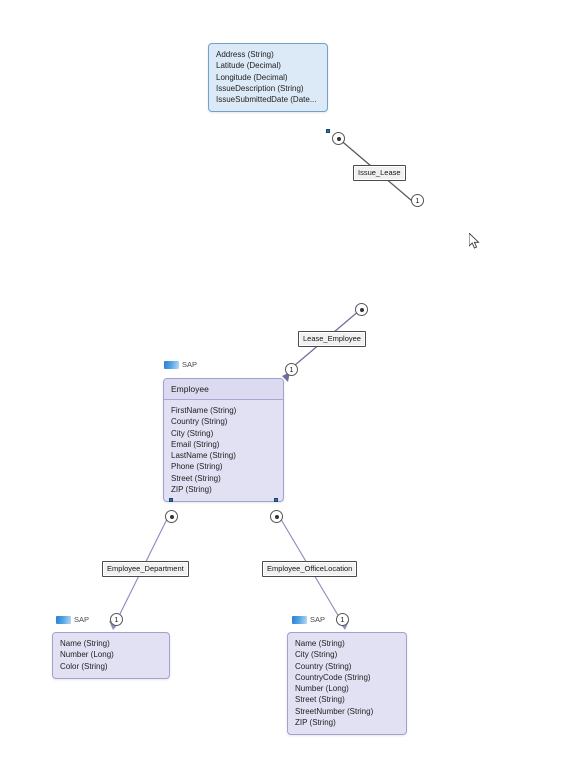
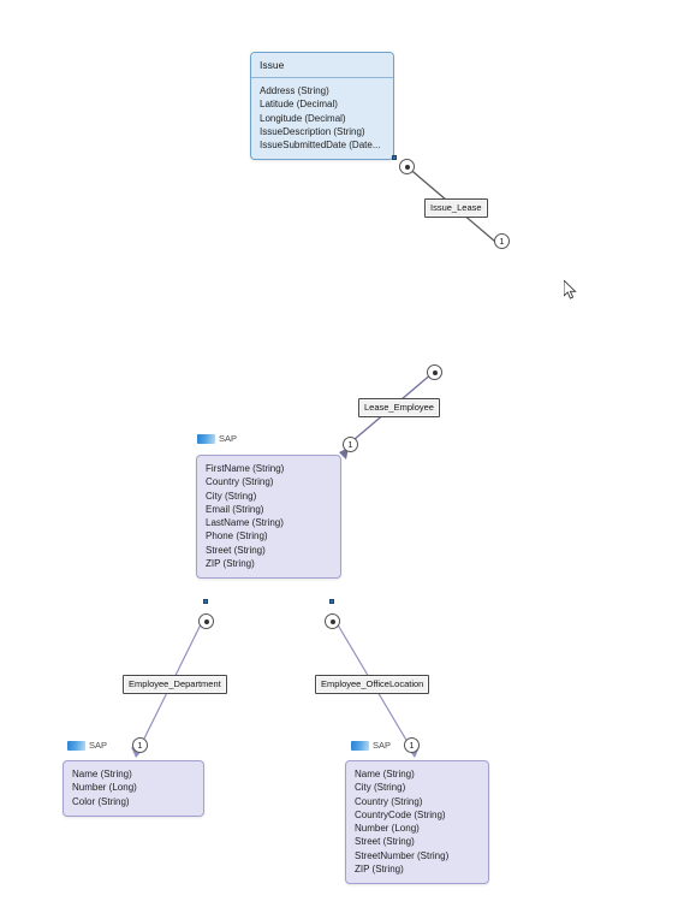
+ Issue
  Address (String)
  Latitude (Decimal)
  Longitude (Decimal)
  IssueDescription (String)
  IssueSubmittedDate (Date...
  SAP
- Employee
  FirstName (String)
  Country (String)
  City (String)
  Email (String)
  LastName (String)
  Phone (String)
  Street (String)
  ZIP (String)
  SAP
  Name (String)
  Number (Long)
  Color (String)
  SAP
  Name (String)
  City (String)
  Country (String)
  CountryCode (String)
  Number (Long)
  Street (String)
  StreetNumber (String)
  ZIP (String)
  1
  1
  1
  1
  Issue_Lease
  Lease_Employee
  Employee_Department
  Employee_OfficeLocation
